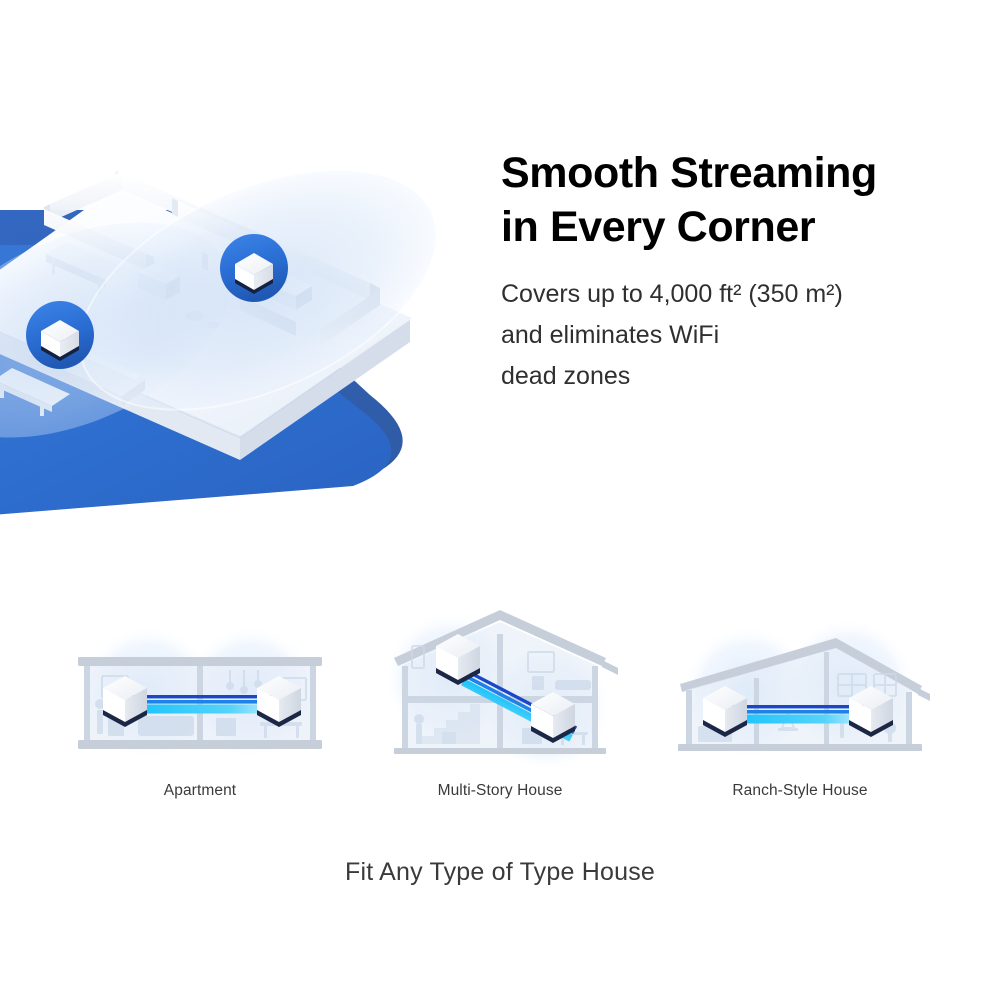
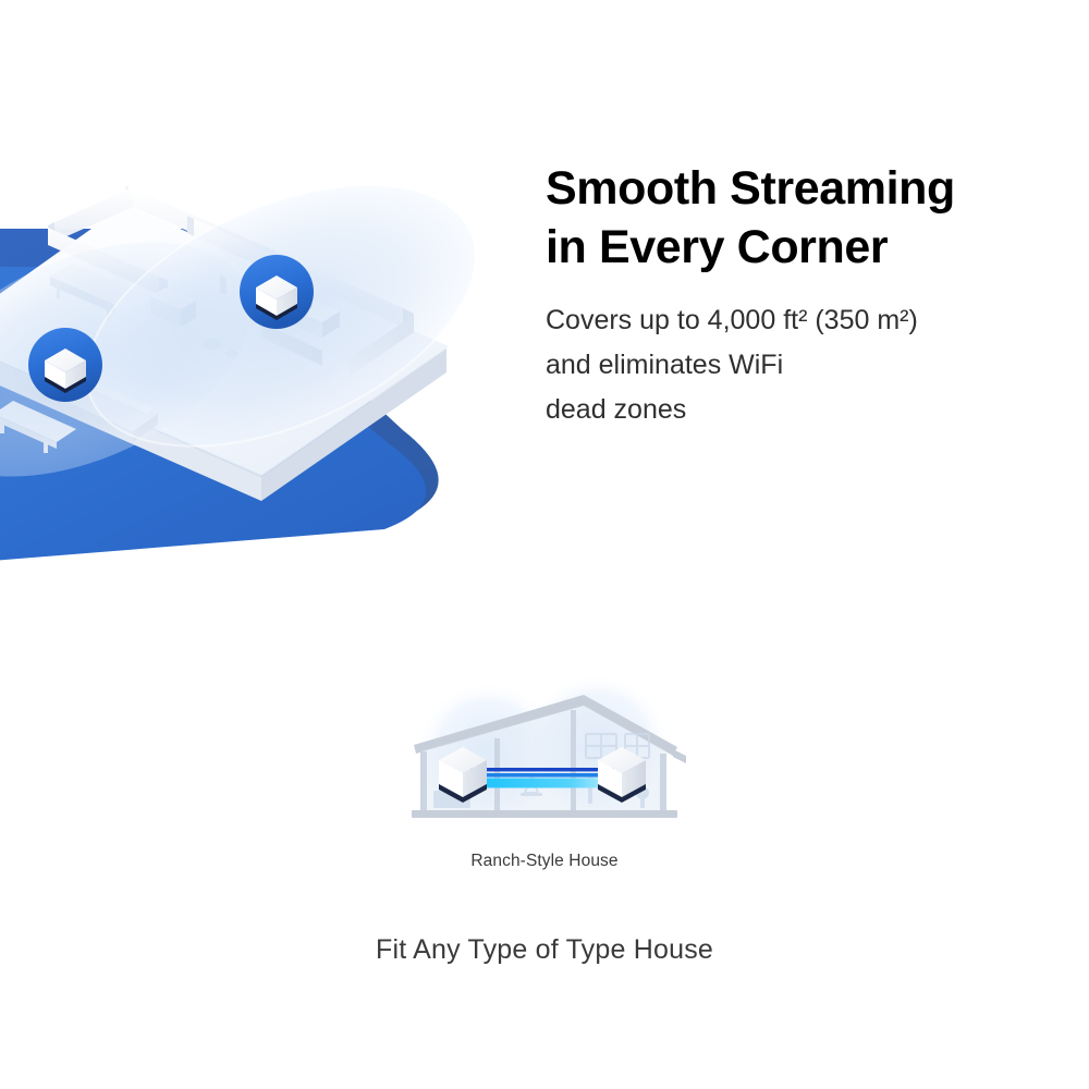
  Smooth Streaming
  in Every Corner
  Covers up to 4,000 ft² (350 m²)
  and eliminates WiFi
  dead zones
- Apartment
- Multi-Story House
  Ranch-Style House
  Fit Any Type of Type House
